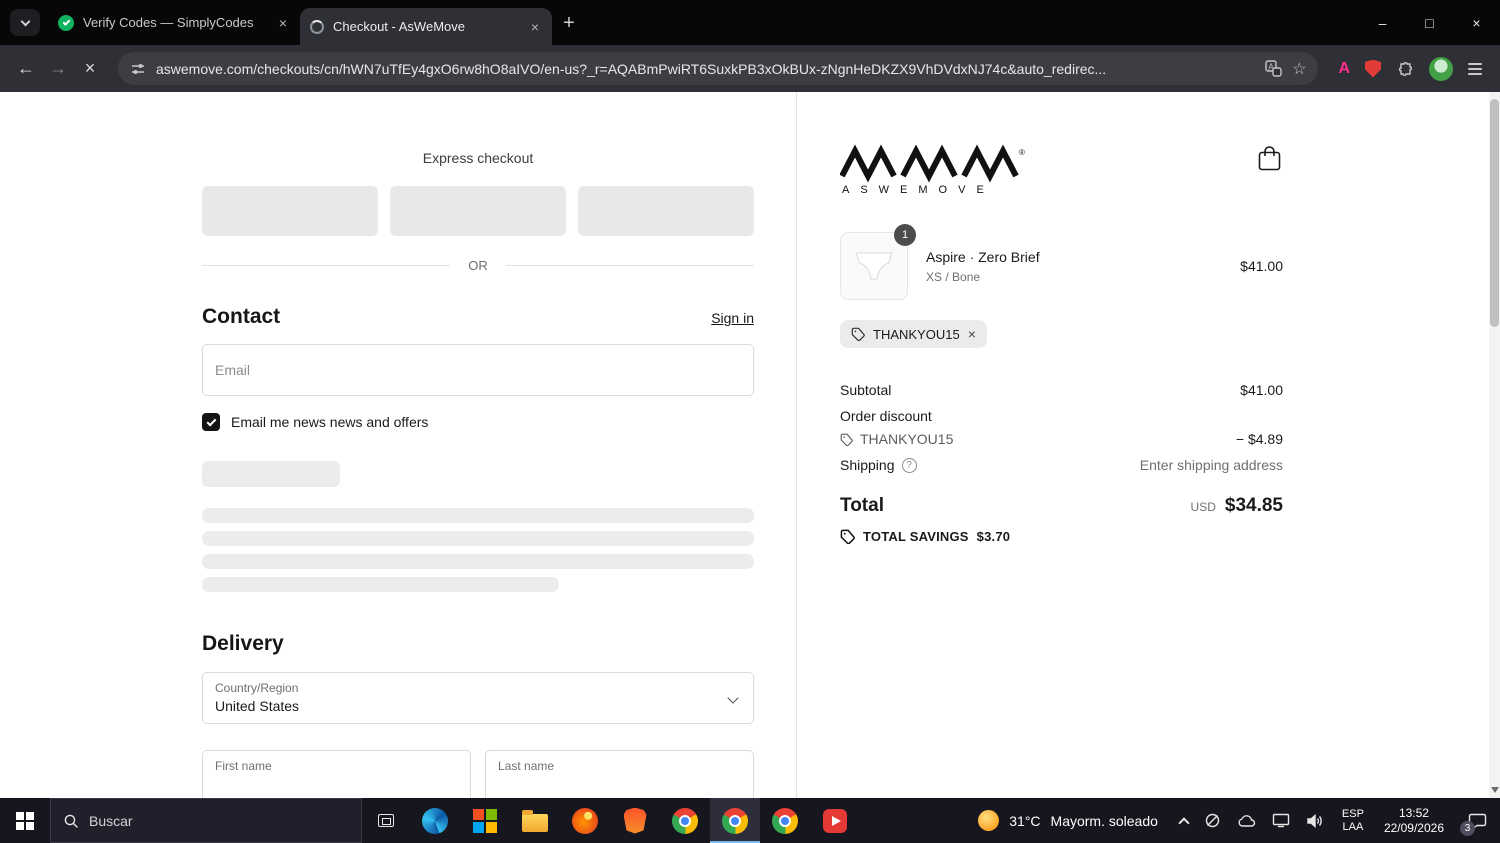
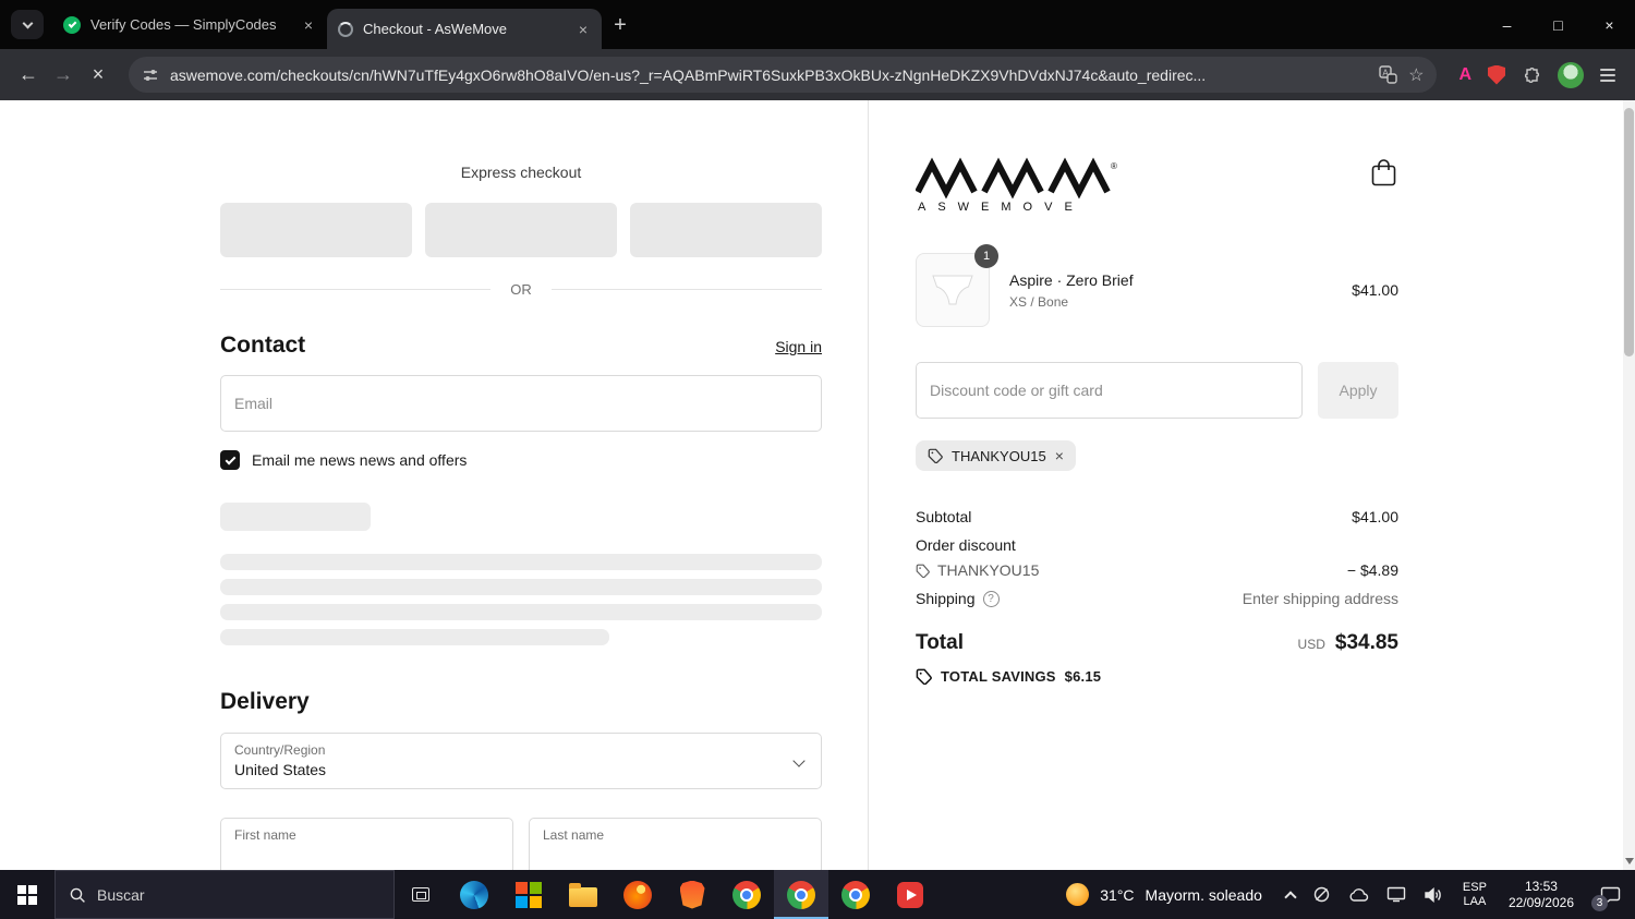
  Verify Codes — SimplyCodes
  ×
  Checkout - AsWeMove
  ×
  +
  –
  □
  ×
  ←
  →
  ×
  aswemove.com/checkouts/cn/hWN7uTfEy4gxO6rw8hO8aIVO/en-us?_r=AQABmPwiRT6SuxkPB3xOkBUx-zNgnHeDKZX9VhDVdxNJ74c&auto_redirec...
  A
  ☆
  A
  Express checkout
  OR
  Contact
  Sign in
  Email
  Email me news news and offers
  Delivery
  Country/Region
  United States
  First name
  Last name
  ®
  ASWEMOVE
  1
  Aspire · Zero Brief
  XS / Bone
  $41.00
+ Discount code or gift card
+ Apply
  THANKYOU15
  ×
  Subtotal
  $41.00
  Order discount
  THANKYOU15
  − $4.89
  Shipping
  ?
  Enter shipping address
  Total
  USD
  $34.85
  TOTAL SAVINGS
- $3.70
+ $6.15
  Buscar
  31°C
  Mayorm. soleado
  ESP
  LAA
- 13:52
+ 13:53
  22/09/2026
  3
